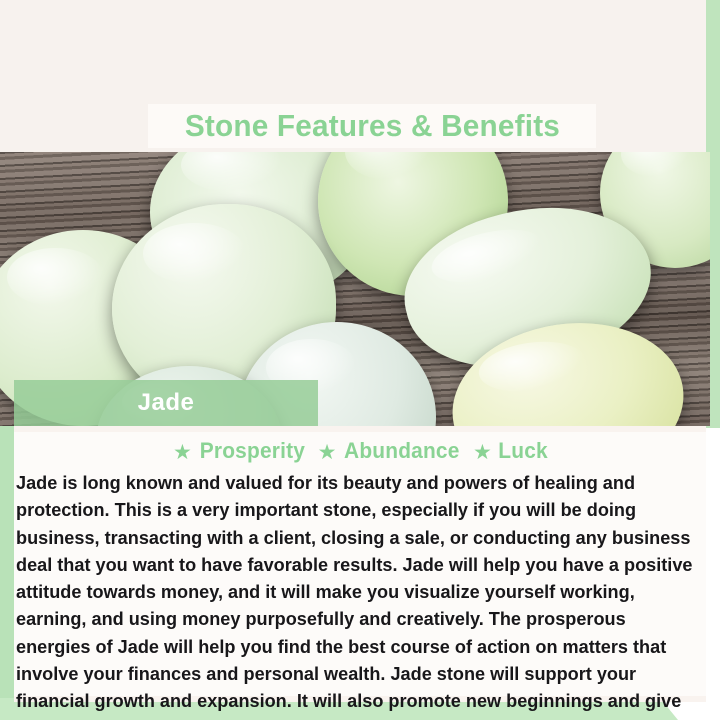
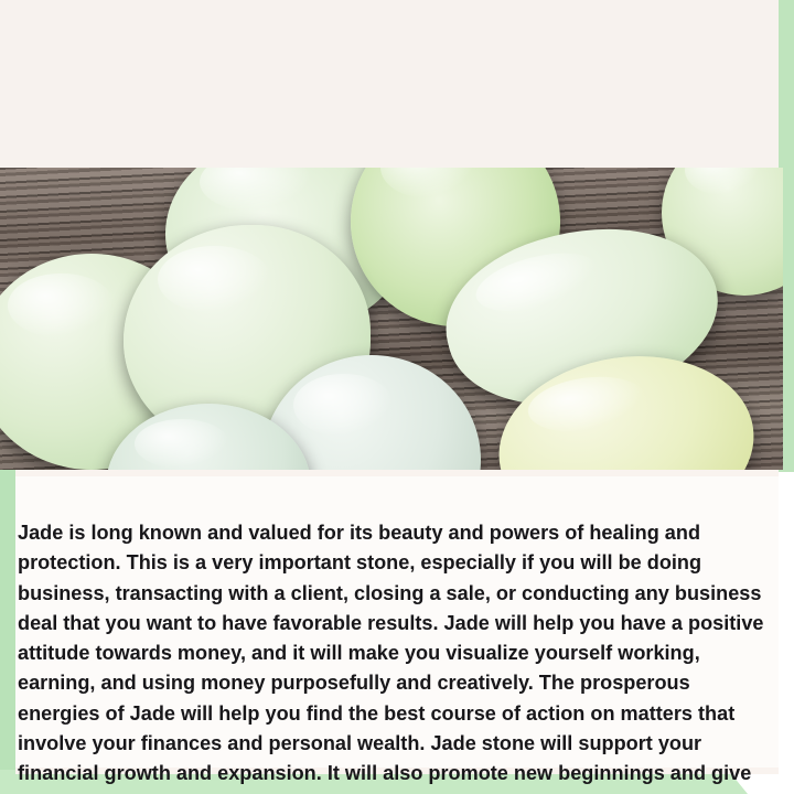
- Stone Features & Benefits
- Jade
- ★ Prosperity ★ Abundance ★ Luck
  Jade is long known and valued for its beauty and powers of healing and protection. This is a very important stone, especially if you will be doing business, transacting with a client, closing a sale, or conducting any business deal that you want to have favorable results. Jade will help you have a positive attitude towards money, and it will make you visualize yourself working, earning, and using money purposefully and creatively. The prosperous energies of Jade will help you find the best course of action on matters that involve your finances and personal wealth. Jade stone will support your financial growth and expansion. It will also promote new beginnings and give
